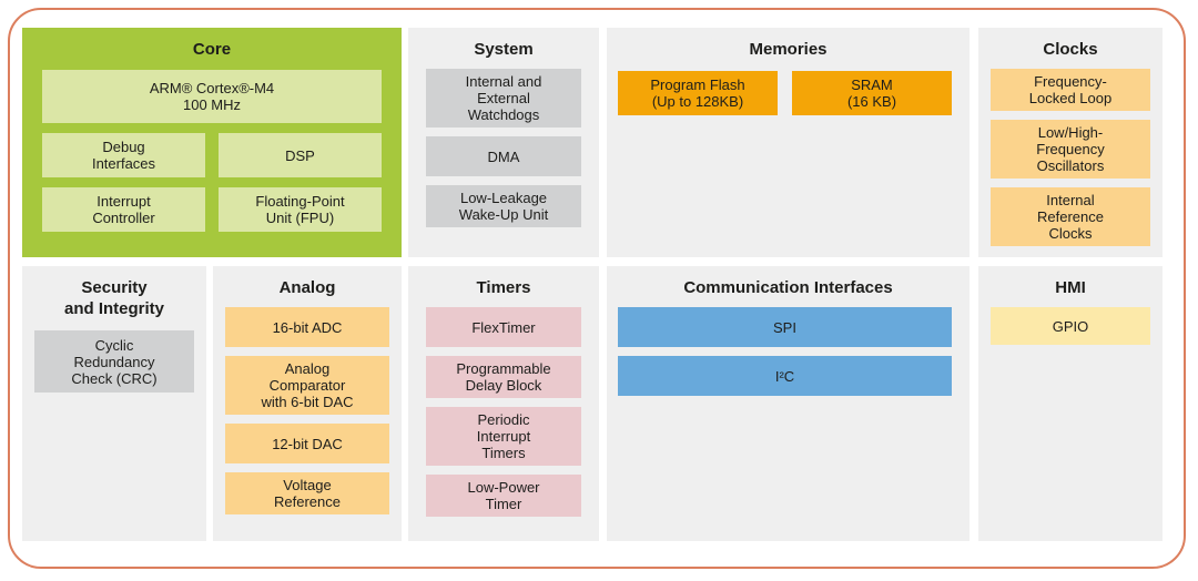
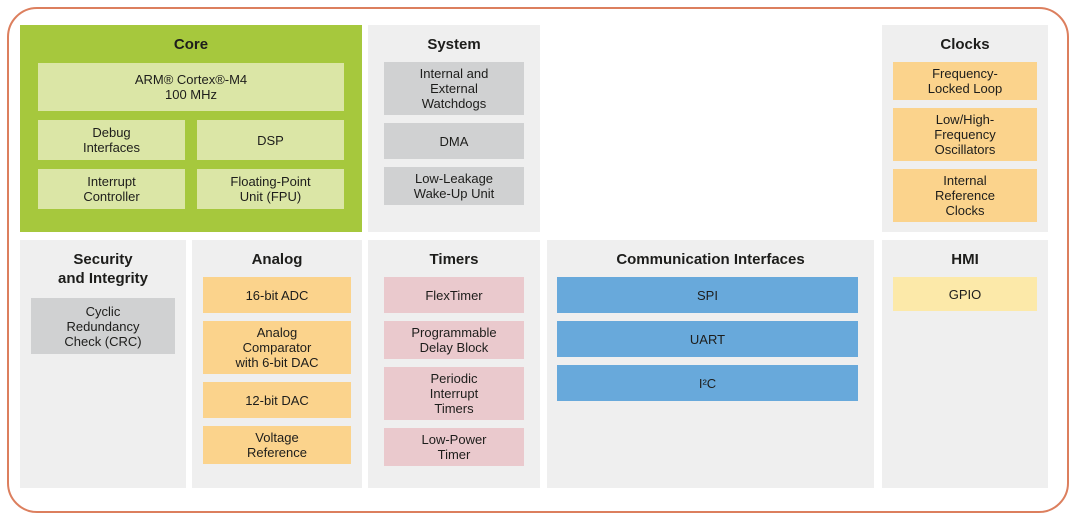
  Core
  ARM® Cortex®-M4
  100 MHz
  Debug
  Interfaces
  DSP
  Interrupt
  Controller
  Floating-Point
  Unit (FPU)
  System
  Internal and
  External
  Watchdogs
  DMA
  Low-Leakage
  Wake-Up Unit
- Memories
- Program Flash
- (Up to 128KB)
- SRAM
- (16 KB)
  Clocks
  Frequency-
  Locked Loop
  Low/High-
  Frequency
  Oscillators
  Internal
  Reference
  Clocks
  Security
  and Integrity
  Cyclic
  Redundancy
  Check (CRC)
  Analog
  16-bit ADC
  Analog
  Comparator
  with 6-bit DAC
  12-bit DAC
  Voltage
  Reference
  Timers
  FlexTimer
  Programmable
  Delay Block
  Periodic
  Interrupt
  Timers
  Low-Power
  Timer
  Communication Interfaces
  SPI
+ UART
  I²C
  HMI
  GPIO
